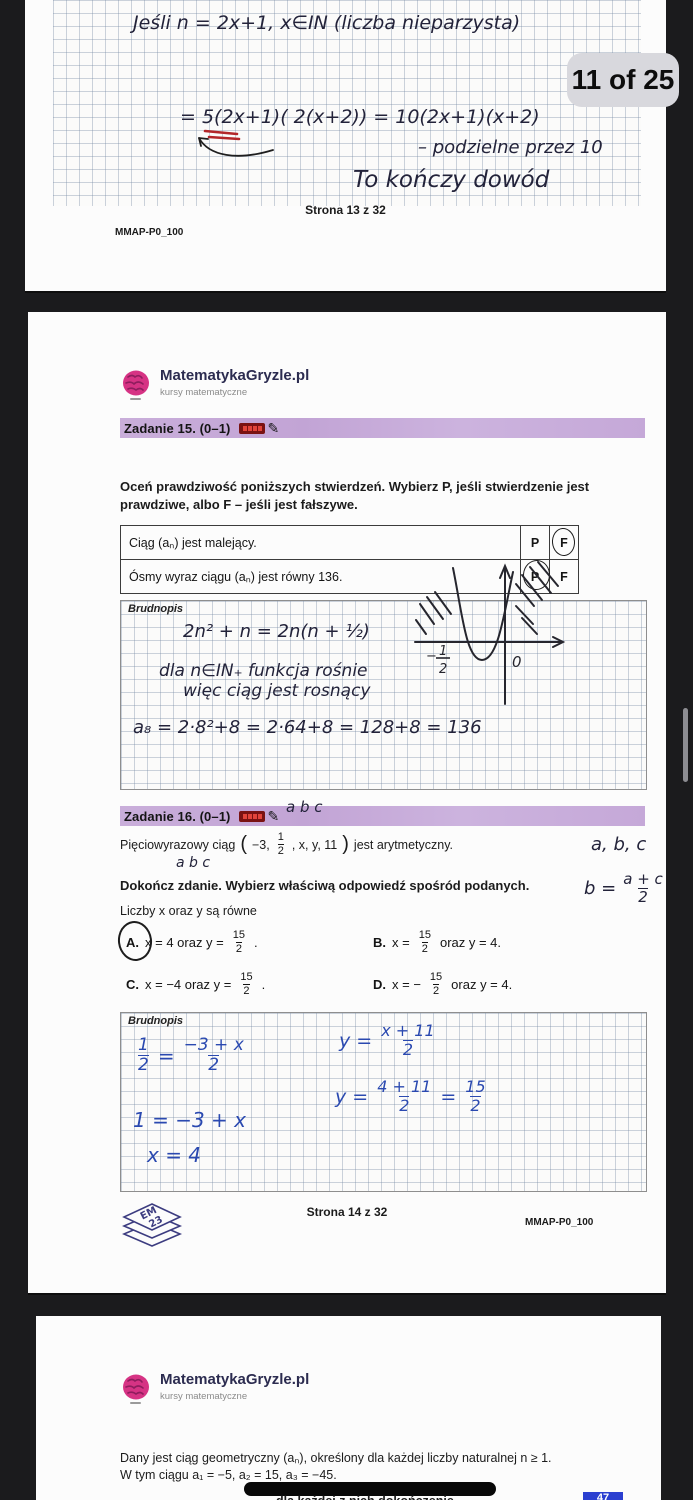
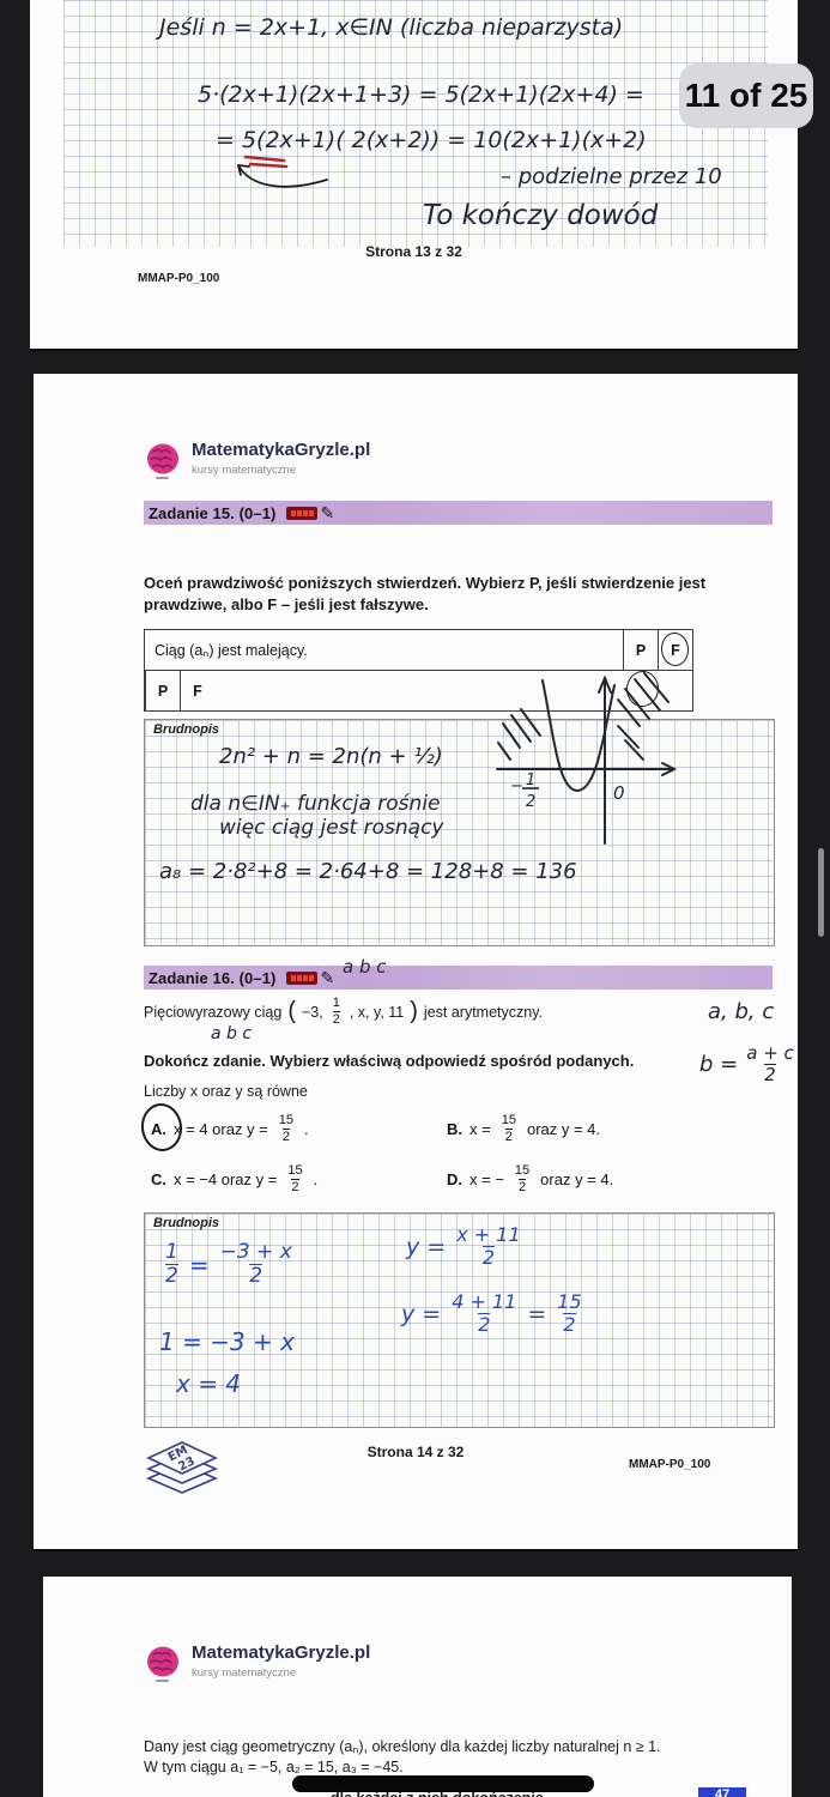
  Jeśli n = 2x+1, x∈IN (liczba nieparzysta)
+ 5·(2x+1)(2x+1+3) = 5(2x+1)(2x+4) =
  = 5(2x+1)( 2(x+2)) = 10(2x+1)(x+2)
  – podzielne przez 10
  To kończy dowód
  Strona 13 z 32
  MMAP-P0_100
  11 of 25
  MatematykaGryzle.pl
  kursy matematyczne
  Zadanie 15. (0–1)
  ✎
  Oceń prawdziwość poniższych stwierdzeń. Wybierz P, jeśli stwierdzenie jest prawdziwe, albo F – jeśli jest fałszywe.
  Ciąg (aₙ) jest malejący.
  P
  F
- Ósmy wyraz ciągu (aₙ) jest równy 136.
  P
  F
  Brudnopis
  2n² + n = 2n(n + ½)
  dla n∈IN₊ funkcja rośnie
  więc ciąg jest rosnący
  a₈ = 2·8²+8 = 2·64+8 = 128+8 = 136
  −
  1
  2
  0
  Zadanie 16. (0–1)
  ✎
  a b c
  Pięciowyrazowy ciąg
  (
  −3,
  1
  2
  , x, y, 11
  )
  jest arytmetyczny.
  a b c
  a, b, c
  b =
  a + c
  2
  Dokończ zdanie. Wybierz właściwą odpowiedź spośród podanych.
  Liczby x oraz y są równe
  A.
  x = 4 oraz y =
  15
  2
  .
  B.
  x =
  15
  2
  oraz y = 4.
  C.
  x = −4 oraz y =
  15
  2
  .
  D.
  x = −
  15
  2
  oraz y = 4.
  Brudnopis
  1
  2
  =
  −3 + x
  2
  1 = −3 + x
  x = 4
  y =
  x + 11
  2
  y =
  4 + 11
  2
  =
  15
  2
  Strona 14 z 32
  MMAP-P0_100
  MatematykaGryzle.pl
  kursy matematyczne
  Dany jest ciąg geometryczny (aₙ), określony dla każdej liczby naturalnej n ≥ 1.
  W tym ciągu a₁ = −5, a₂ = 15, a₃ = −45.
  47
